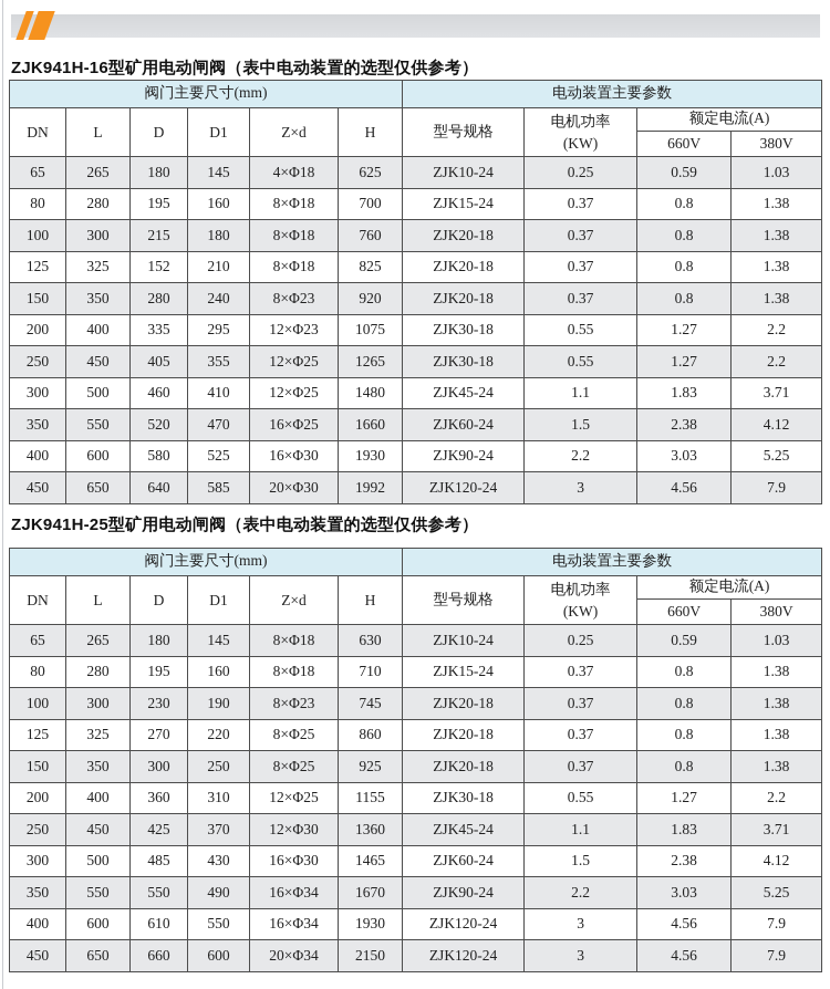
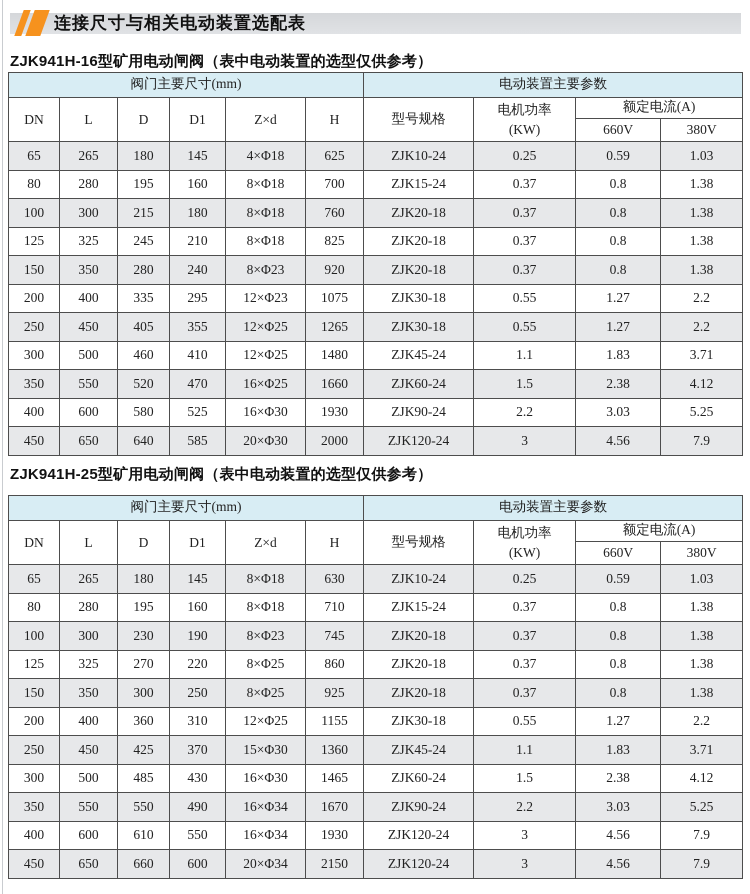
+ 连接尺寸与相关电动装置选配表
  ZJK941H-16型矿用电动闸阀（表中电动装置的选型仅供参考）
  阀门主要尺寸(mm)	电动装置主要参数
  DN	L	D	D1	Z×d	H	型号规格	电机功率 (KW)	额定电流(A)
  660V	380V
  65	265	180	145	4×Φ18	625	ZJK10-24	0.25	0.59	1.03
  80	280	195	160	8×Φ18	700	ZJK15-24	0.37	0.8	1.38
  100	300	215	180	8×Φ18	760	ZJK20-18	0.37	0.8	1.38
- 125	325	152	210	8×Φ18	825	ZJK20-18	0.37	0.8	1.38
+ 125	325	245	210	8×Φ18	825	ZJK20-18	0.37	0.8	1.38
  150	350	280	240	8×Φ23	920	ZJK20-18	0.37	0.8	1.38
  200	400	335	295	12×Φ23	1075	ZJK30-18	0.55	1.27	2.2
  250	450	405	355	12×Φ25	1265	ZJK30-18	0.55	1.27	2.2
  300	500	460	410	12×Φ25	1480	ZJK45-24	1.1	1.83	3.71
  350	550	520	470	16×Φ25	1660	ZJK60-24	1.5	2.38	4.12
  400	600	580	525	16×Φ30	1930	ZJK90-24	2.2	3.03	5.25
- 450	650	640	585	20×Φ30	1992	ZJK120-24	3	4.56	7.9
+ 450	650	640	585	20×Φ30	2000	ZJK120-24	3	4.56	7.9
  ZJK941H-25型矿用电动闸阀（表中电动装置的选型仅供参考）
  阀门主要尺寸(mm)	电动装置主要参数
  DN	L	D	D1	Z×d	H	型号规格	电机功率 (KW)	额定电流(A)
  660V	380V
  65	265	180	145	8×Φ18	630	ZJK10-24	0.25	0.59	1.03
  80	280	195	160	8×Φ18	710	ZJK15-24	0.37	0.8	1.38
  100	300	230	190	8×Φ23	745	ZJK20-18	0.37	0.8	1.38
  125	325	270	220	8×Φ25	860	ZJK20-18	0.37	0.8	1.38
  150	350	300	250	8×Φ25	925	ZJK20-18	0.37	0.8	1.38
  200	400	360	310	12×Φ25	1155	ZJK30-18	0.55	1.27	2.2
- 250	450	425	370	12×Φ30	1360	ZJK45-24	1.1	1.83	3.71
+ 250	450	425	370	15×Φ30	1360	ZJK45-24	1.1	1.83	3.71
  300	500	485	430	16×Φ30	1465	ZJK60-24	1.5	2.38	4.12
  350	550	550	490	16×Φ34	1670	ZJK90-24	2.2	3.03	5.25
  400	600	610	550	16×Φ34	1930	ZJK120-24	3	4.56	7.9
  450	650	660	600	20×Φ34	2150	ZJK120-24	3	4.56	7.9
